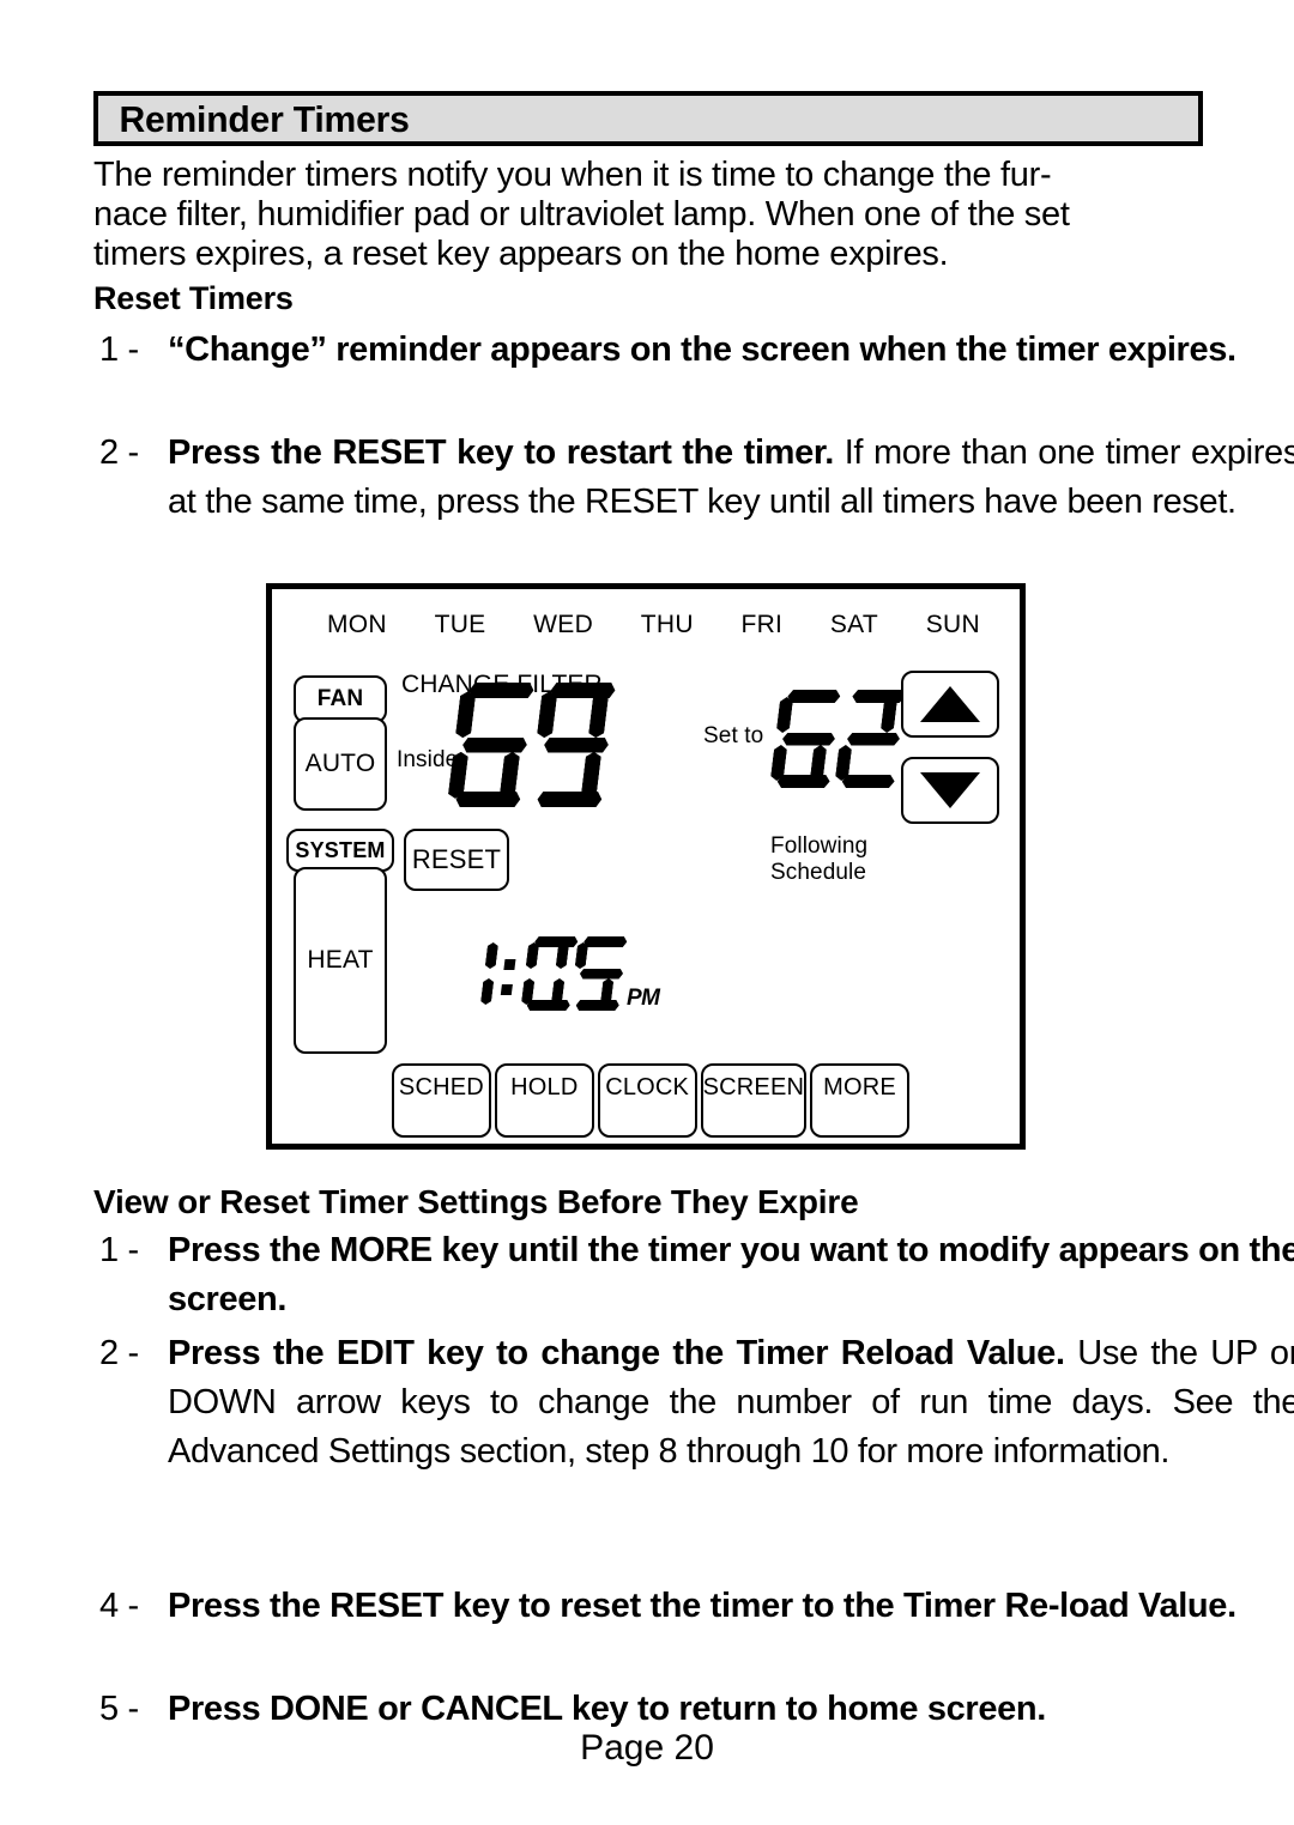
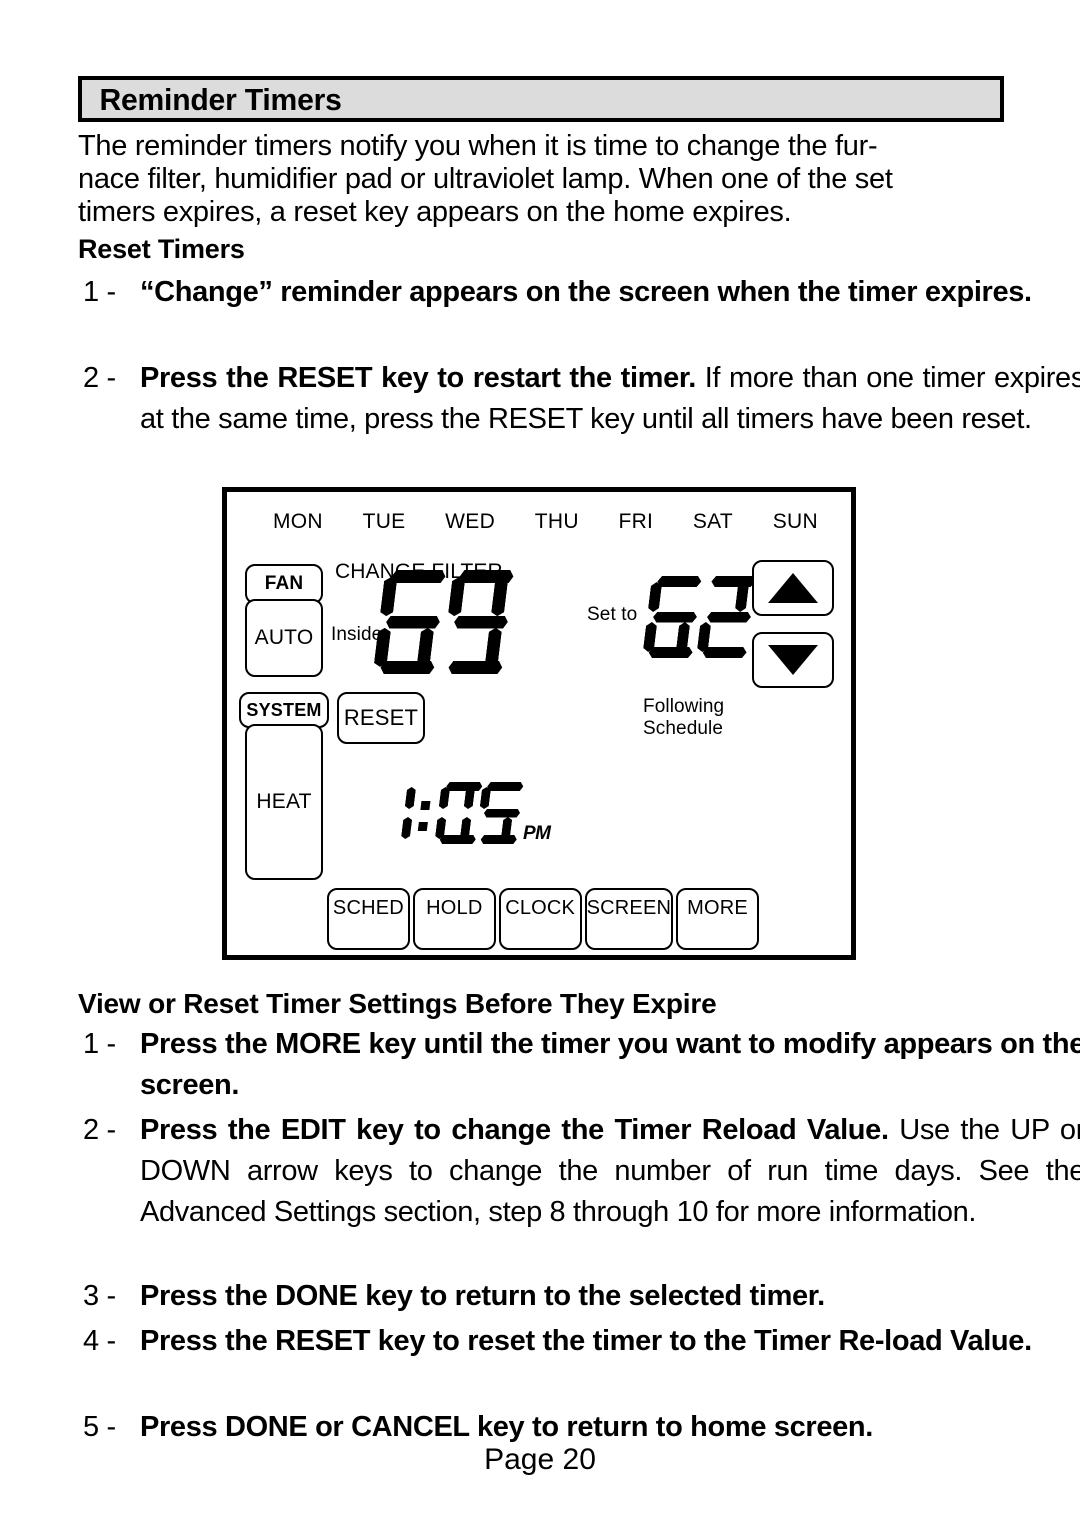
  Reminder Timers
  The reminder timers notify you when it is time to change the fur-
  nace filter, humidifier pad or ultraviolet lamp. When one of the set
  timers expires, a reset key appears on the home expires.
  Reset Timers
  1 -
  “Change” reminder appears on the screen when the timer expires.
  2 -
  Press the RESET key to restart the timer. If more than one timer expires at the same time, press the RESET key until all timers have been reset.
  MON
  TUE
  WED
  THU
  FRI
  SAT
  SUN
  FAN
  AUTO
  SYSTEM
  HEAT
  RESET
  Inside
  Set to
  Following
  Schedule
  PM
  SCHED
  HOLD
  CLOCK
  SCREEN
  MORE
  View or Reset Timer Settings Before They Expire
  1 -
  Press the MORE key until the timer you want to modify appears on the screen.
  2 -
  Press the EDIT key to change the Timer Reload Value. Use the UP o DOWN arrow keys to change the number of run time days. See the Advanced Settings section, step 8 through 10 for more information.
+ 3 -
+ Press the DONE key to return to the selected timer.
  4 -
  Press the RESET key to reset the timer to the Timer Re-load Value.
  5 -
  Press DONE or CANCEL key to return to home screen.
  Page 20
